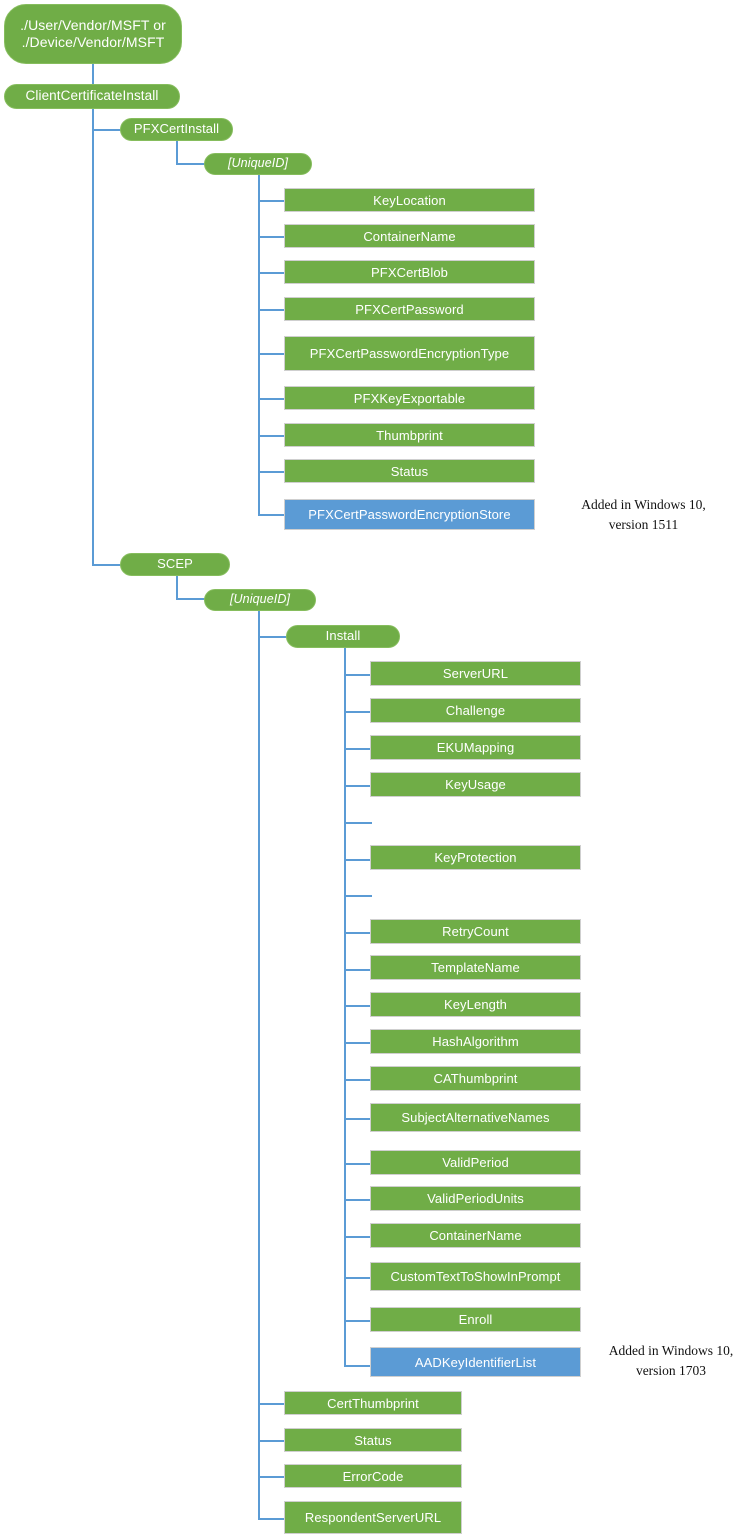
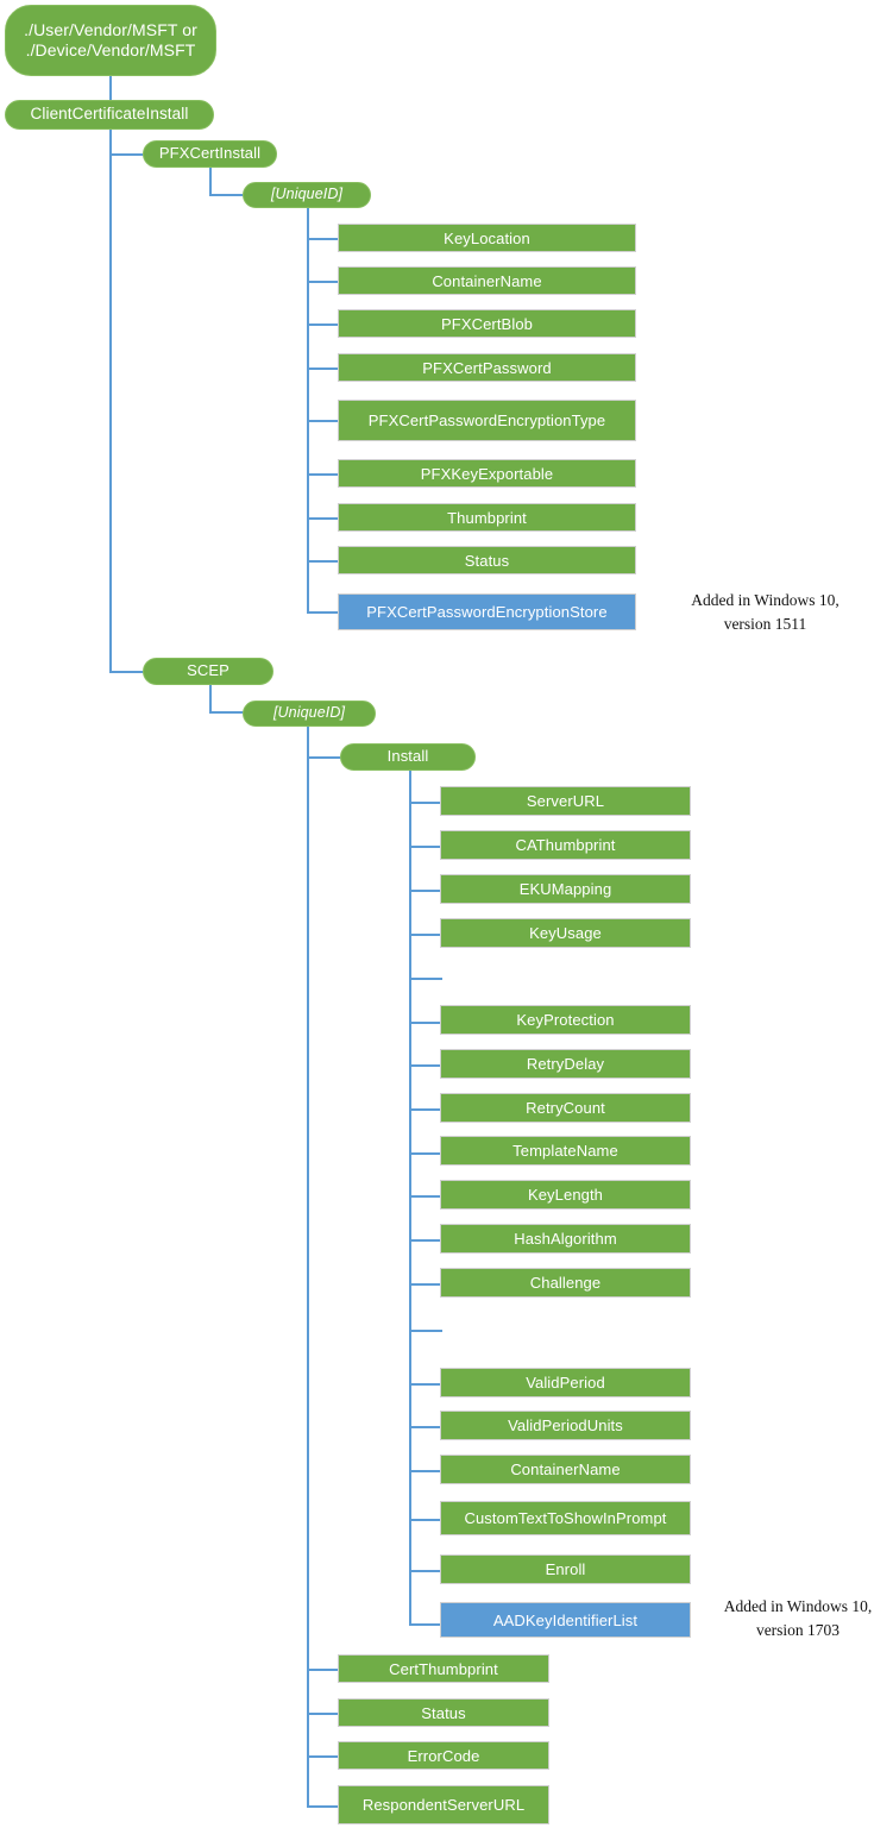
  ./User/Vendor/MSFT or
  ./Device/Vendor/MSFT
  ClientCertificateInstall
  PFXCertInstall
  [UniqueID]
  KeyLocation
  ContainerName
  PFXCertBlob
  PFXCertPassword
  PFXCertPasswordEncryptionType
  PFXKeyExportable
  Thumbprint
  Status
  PFXCertPasswordEncryptionStore
  Added in Windows 10,
  version 1511
  SCEP
  [UniqueID]
  Install
  ServerURL
- Challenge
+ CAThumbprint
  EKUMapping
  KeyUsage
  KeyProtection
+ RetryDelay
  RetryCount
  TemplateName
  KeyLength
  HashAlgorithm
- CAThumbprint
+ Challenge
- SubjectAlternativeNames
  ValidPeriod
  ValidPeriodUnits
  ContainerName
  CustomTextToShowInPrompt
  Enroll
  AADKeyIdentifierList
  Added in Windows 10,
  version 1703
  CertThumbprint
  Status
  ErrorCode
  RespondentServerURL
